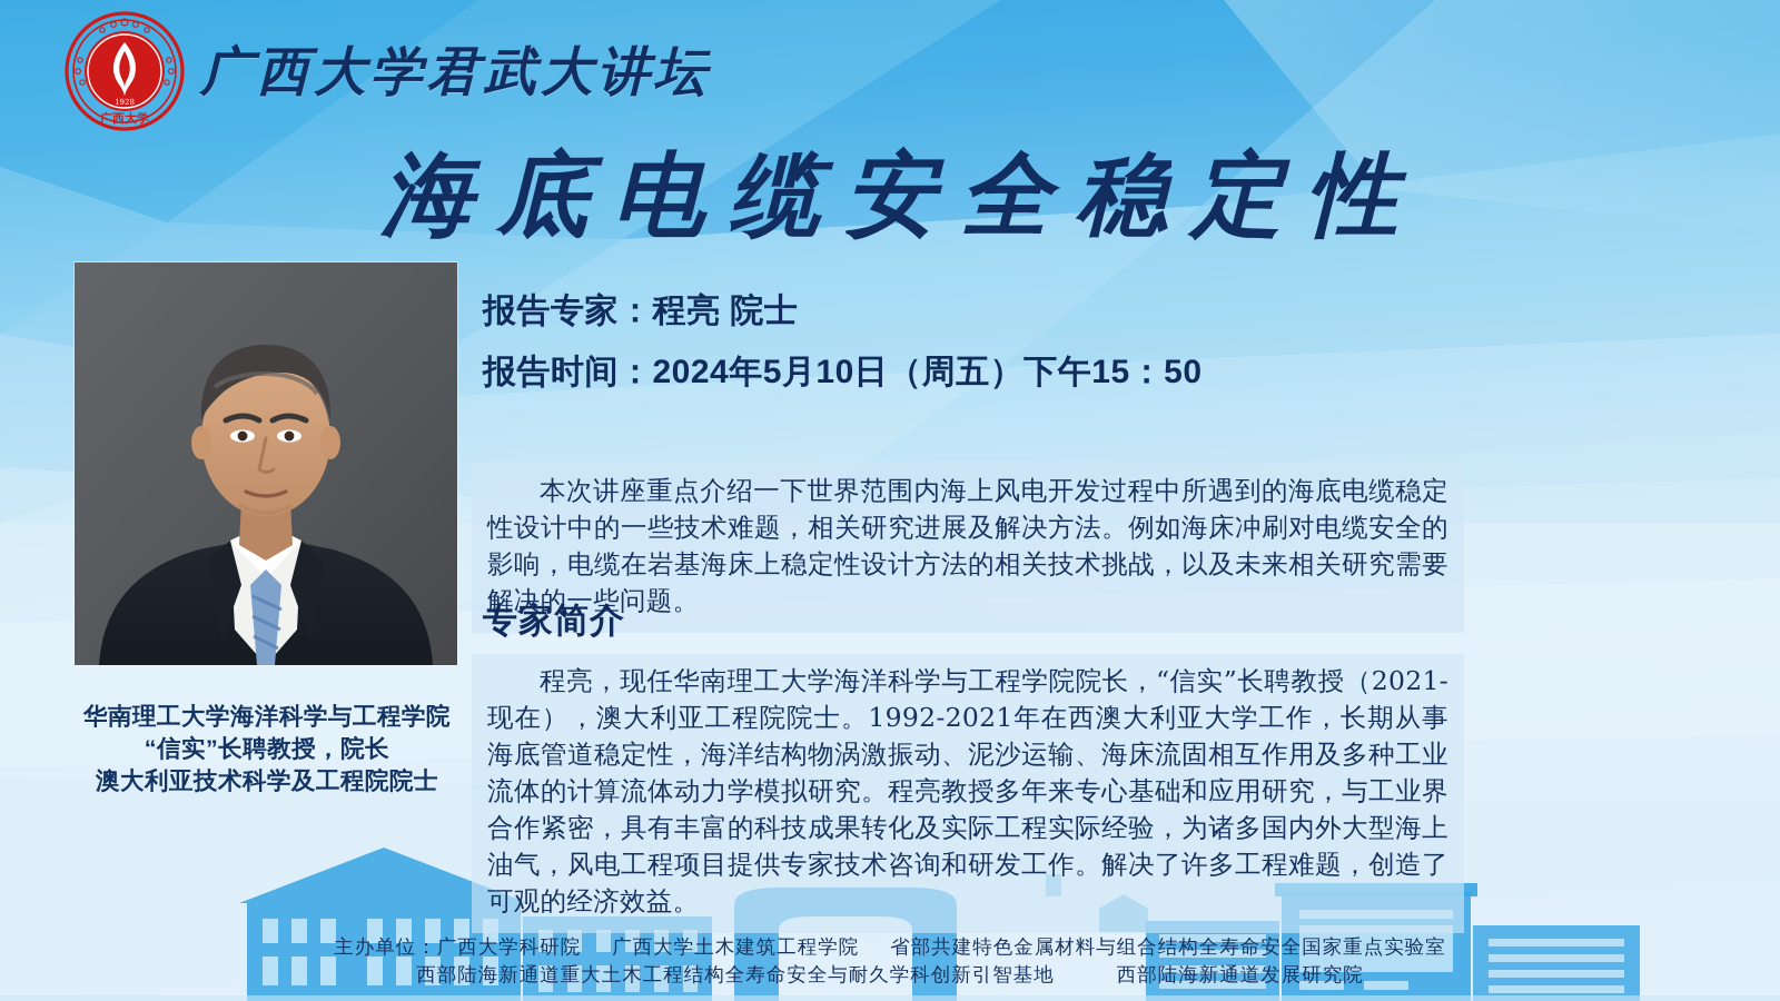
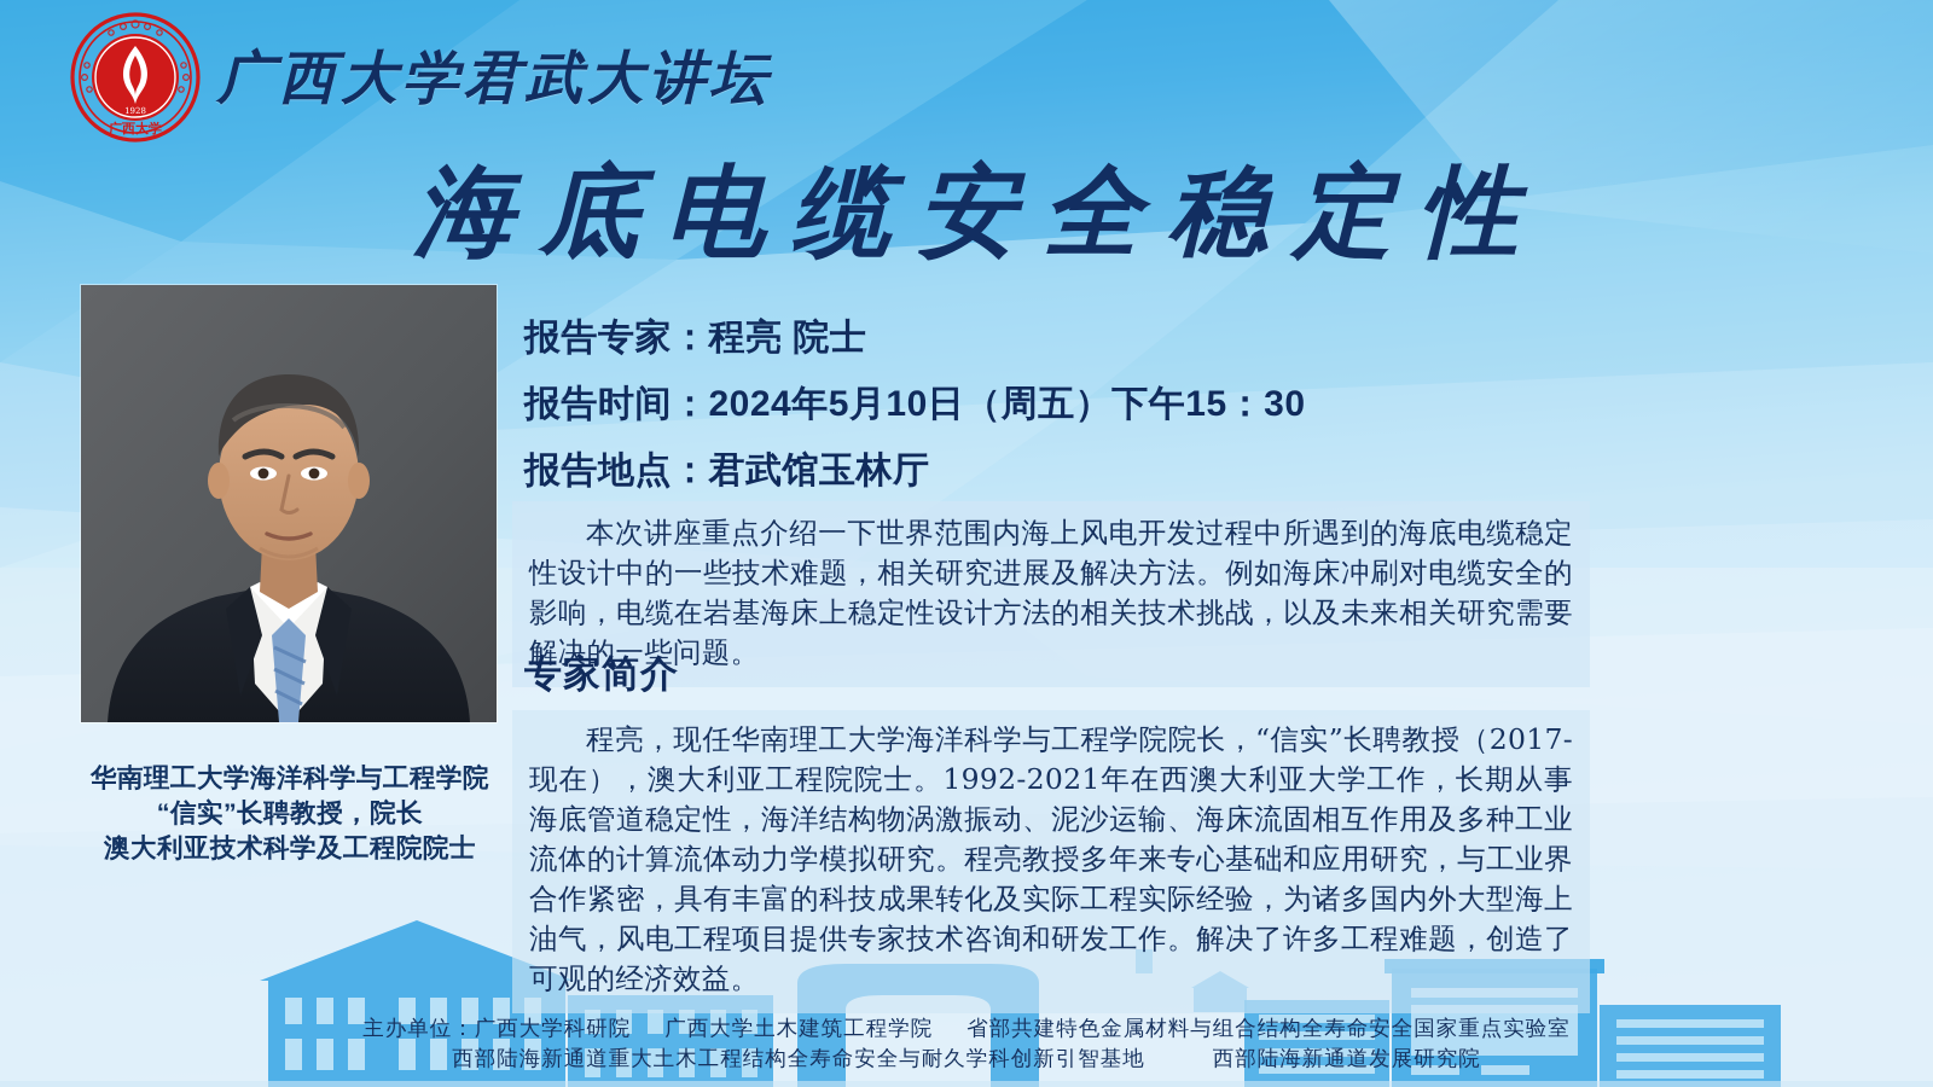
  1928
  广西大学
  广西大学君武大讲坛
  海底电缆安全稳定性
  华南理工大学海洋科学与工程学院
  “信实”长聘教授，院长
  澳大利亚技术科学及工程院院士
  报告专家：程亮 院士
- 报告时间：2024年5月10日（周五）下午15：50
+ 报告时间：2024年5月10日（周五）下午15：30
+ 报告地点：君武馆玉林厅
  本次讲座重点介绍一下世界范围内海上风电开发过程中所遇到的海底电缆稳定性设计中的一些技术难题，相关研究进展及解决方法。例如海床冲刷对电缆安全的影响，电缆在岩基海床上稳定性设计方法的相关技术挑战，以及未来相关研究需要解决的一些问题。
  专家简介
- 程亮，现任华南理工大学海洋科学与工程学院院长，“信实”长聘教授（2021-现在），澳大利亚工程院院士。1992-2021年在西澳大利亚大学工作，长期从事海底管道稳定性，海洋结构物涡激振动、泥沙运输、海床流固相互作用及多种工业流体的计算流体动力学模拟研究。程亮教授多年来专心基础和应用研究，与工业界合作紧密，具有丰富的科技成果转化及实际工程实际经验，为诸多国内外大型海上油气，风电工程项目提供专家技术咨询和研发工作。解决了许多工程难题，创造了可观的经济效益。
+ 程亮，现任华南理工大学海洋科学与工程学院院长，“信实”长聘教授（2017-现在），澳大利亚工程院院士。1992-2021年在西澳大利亚大学工作，长期从事海底管道稳定性，海洋结构物涡激振动、泥沙运输、海床流固相互作用及多种工业流体的计算流体动力学模拟研究。程亮教授多年来专心基础和应用研究，与工业界合作紧密，具有丰富的科技成果转化及实际工程实际经验，为诸多国内外大型海上油气，风电工程项目提供专家技术咨询和研发工作。解决了许多工程难题，创造了可观的经济效益。
  主办单位：广西大学科研院 广西大学土木建筑工程学院 省部共建特色金属材料与组合结构全寿命安全国家重点实验室
  西部陆海新通道重大土木工程结构全寿命安全与耐久学科创新引智基地 西部陆海新通道发展研究院
